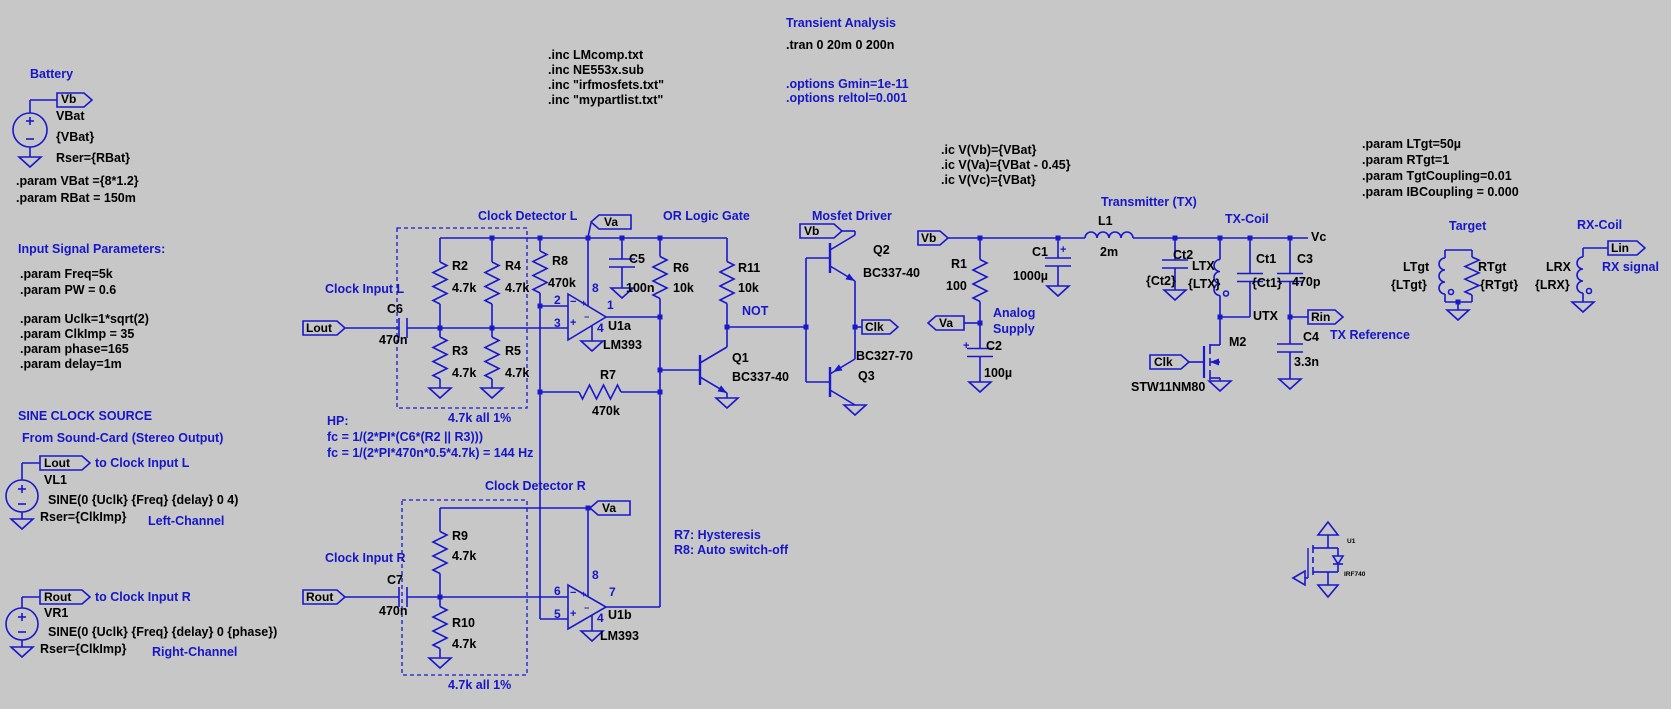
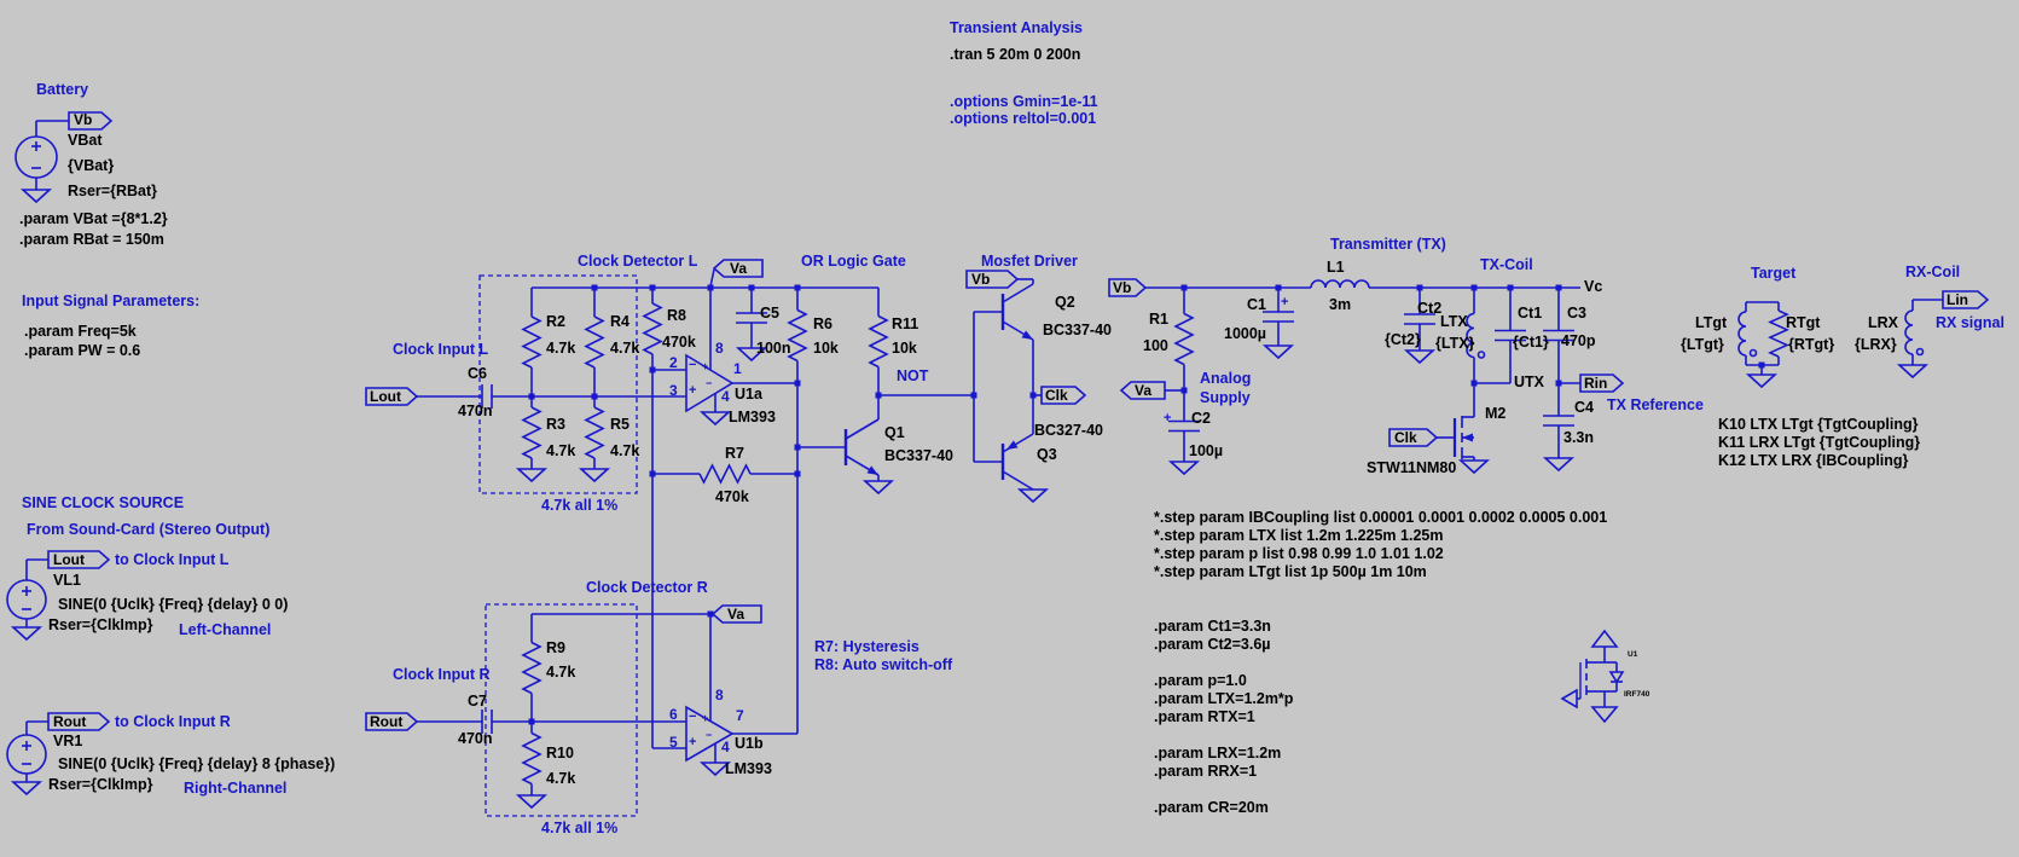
- .inc LMcomp.txt
- .inc NE553x.sub
- .inc "irfmosfets.txt"
- .inc "mypartlist.txt"
  Transient Analysis
- .tran 0 20m 0 200n
+ .tran 5 20m 0 200n
  .options Gmin=1e-11
  .options reltol=0.001
  Battery
  Vb
  VBat
  {VBat}
  Rser={RBat}
  .param VBat ={8*1.2}
  .param RBat = 150m
  Input Signal Parameters:
  .param Freq=5k
  .param PW = 0.6
- .param Uclk=1*sqrt(2)
- .param ClkImp = 35
- .param phase=165
- .param delay=1m
  SINE CLOCK SOURCE
  From Sound-Card (Stereo Output)
  Lout
  to Clock Input L
  VL1
- SINE(0 {Uclk} {Freq} {delay} 0 4)
+ SINE(0 {Uclk} {Freq} {delay} 0 0)
  Rser={ClkImp}
  Left-Channel
  Rout
  to Clock Input R
  VR1
- SINE(0 {Uclk} {Freq} {delay} 0 {phase})
+ SINE(0 {Uclk} {Freq} {delay} 8 {phase})
  Rser={ClkImp}
  Right-Channel
  Clock Input L
  C6
  470n
  Lout
  Clock Detector L
  4.7k all 1%
  R2
  4.7k
  R4
  4.7k
  R3
  4.7k
  R5
  4.7k
  R8
  470k
  C5
  100n
  R6
  10k
  R11
  10k
  Va
  2
  3
  1
  8
  4
  −
  +
  +
  −
  U1a
  LM393
- HP:
- fc = 1/(2*PI*(C6*(R2 || R3)))
- fc = 1/(2*PI*470n*0.5*4.7k) = 144 Hz
  OR Logic Gate
  NOT
  Q1
  BC337-40
  Mosfet Driver
  Vb
  Q2
  BC337-40
- BC327-70
+ BC327-40
  Q3
  Clk
  R7
  470k
  R7: Hysteresis
  R8: Auto switch-off
  Clock Detector R
  Clock Input R
  C7
  470n
  Rout
  R9
  4.7k
  R10
  4.7k
  Va
  6
  5
  7
  8
  4
  −
  +
  +
  −
  U1b
  LM393
  4.7k all 1%
- .ic V(Vb)={VBat}
- .ic V(Va)={VBat - 0.45}
- .ic V(Vc)={VBat}
  Transmitter (TX)
  Vb
  R1
  100
  Va
  Analog
  Supply
  C2
  100µ
  +
  C1
  1000µ
  +
  L1
- 2m
+ 3m
  Ct2
  {Ct2}
  LTX
  {LTX}
  Ct1
  {Ct1}
  TX-Coil
  Vc
  C3
  470p
  UTX
  M2
  STW11NM80
  Clk
  Rin
  TX Reference
  C4
  3.3n
- .param LTgt=50µ
- .param RTgt=1
- .param TgtCoupling=0.01
- .param IBCoupling = 0.000
  Target
  RX-Coil
  LTgt
  {LTgt}
  RTgt
  {RTgt}
  LRX
  {LRX}
  Lin
  RX signal
+ K10 LTX LTgt {TgtCoupling}
+ K11 LRX LTgt {TgtCoupling}
+ K12 LTX LRX {IBCoupling}
+ *.step param IBCoupling list 0.00001 0.0001 0.0002 0.0005 0.001
+ *.step param LTX list 1.2m 1.225m 1.25m
+ *.step param p list 0.98 0.99 1.0 1.01 1.02
+ *.step param LTgt list 1p 500µ 1m 10m
+ .param Ct1=3.3n
+ .param Ct2=3.6µ
+ .param p=1.0
+ .param LTX=1.2m*p
+ .param RTX=1
+ .param LRX=1.2m
+ .param RRX=1
+ .param CR=20m
